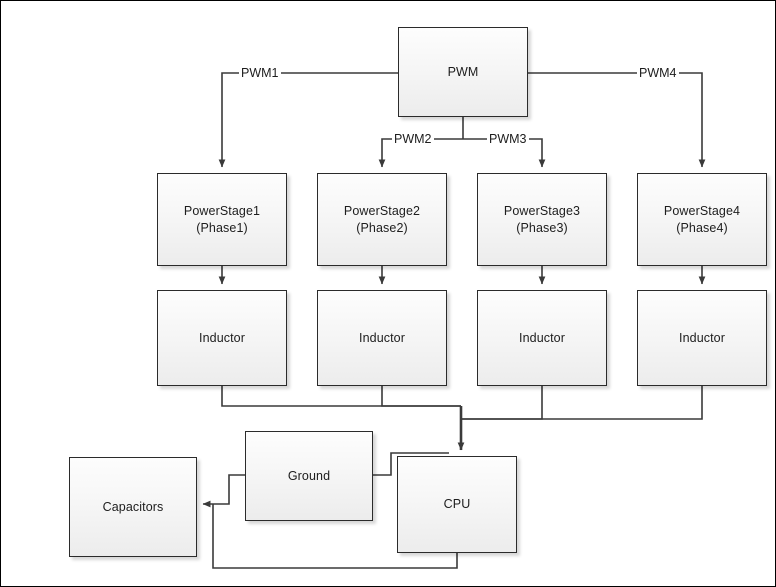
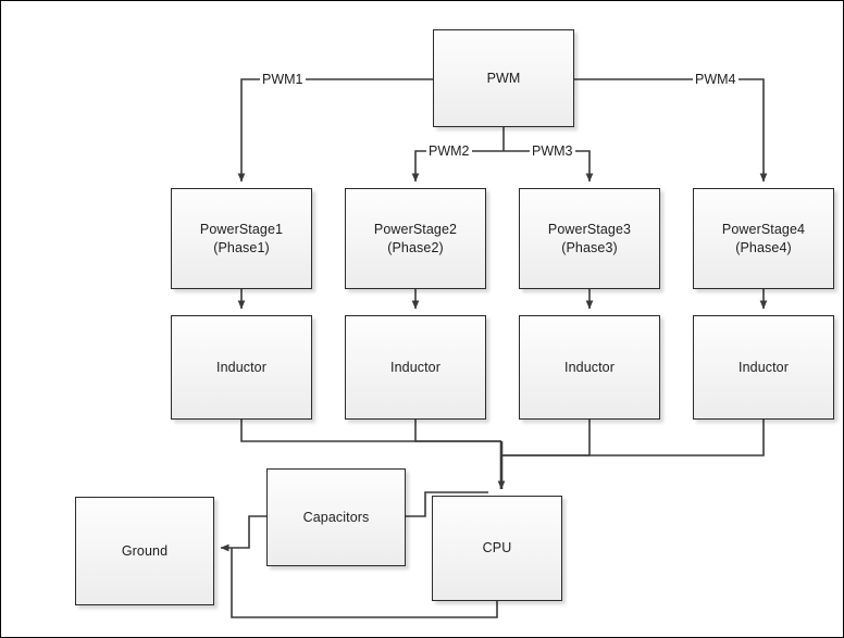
  PWM
  PowerStage1
  (Phase1)
  PowerStage2
  (Phase2)
  PowerStage3
  (Phase3)
  PowerStage4
  (Phase4)
  Inductor
  Inductor
  Inductor
  Inductor
- Ground
+ Capacitors
  CPU
- Capacitors
+ Ground
  PWM1
  PWM2
  PWM3
  PWM4
